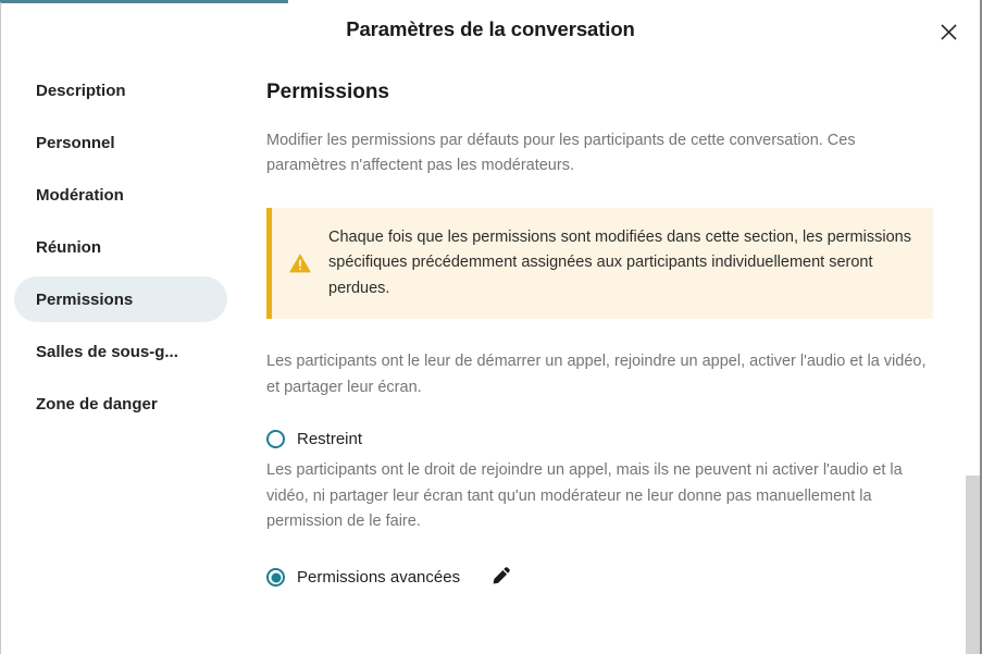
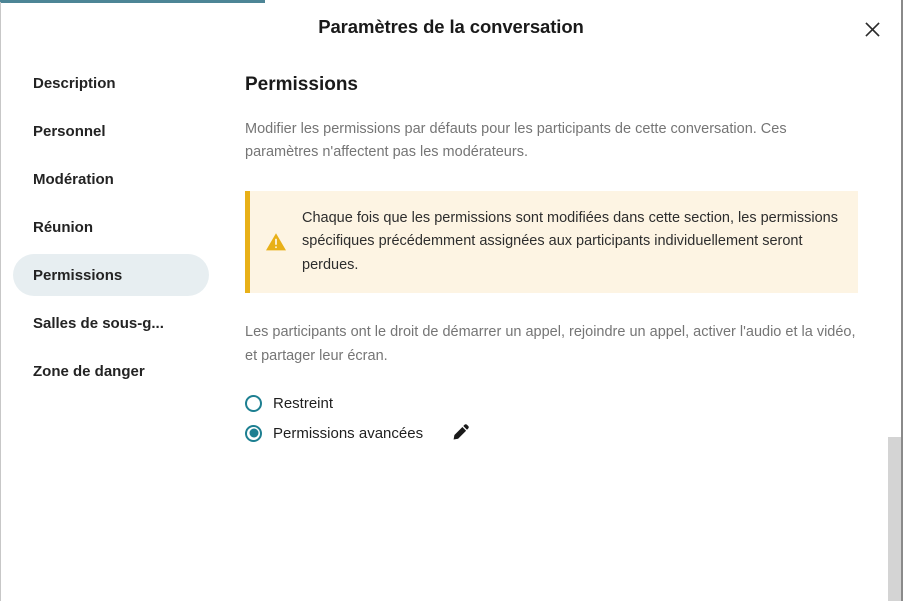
  Paramètres de la conversation
  Description
  Personnel
  Modération
  Réunion
  Permissions
  Salles de sous-g...
  Zone de danger
  Permissions
  Modifier les permissions par défauts pour les participants de cette conversation. Ces paramètres n'affectent pas les modérateurs.
  Chaque fois que les permissions sont modifiées dans cette section, les permissions spécifiques précédemment assignées aux participants individuellement seront perdues.
- Les participants ont le leur de démarrer un appel, rejoindre un appel, activer l'audio et la vidéo, et partager leur écran.
+ Les participants ont le droit de démarrer un appel, rejoindre un appel, activer l'audio et la vidéo, et partager leur écran.
  Restreint
- Les participants ont le droit de rejoindre un appel, mais ils ne peuvent ni activer l'audio et la vidéo, ni partager leur écran tant qu'un modérateur ne leur donne pas manuellement la permission de le faire.
  Permissions avancées
